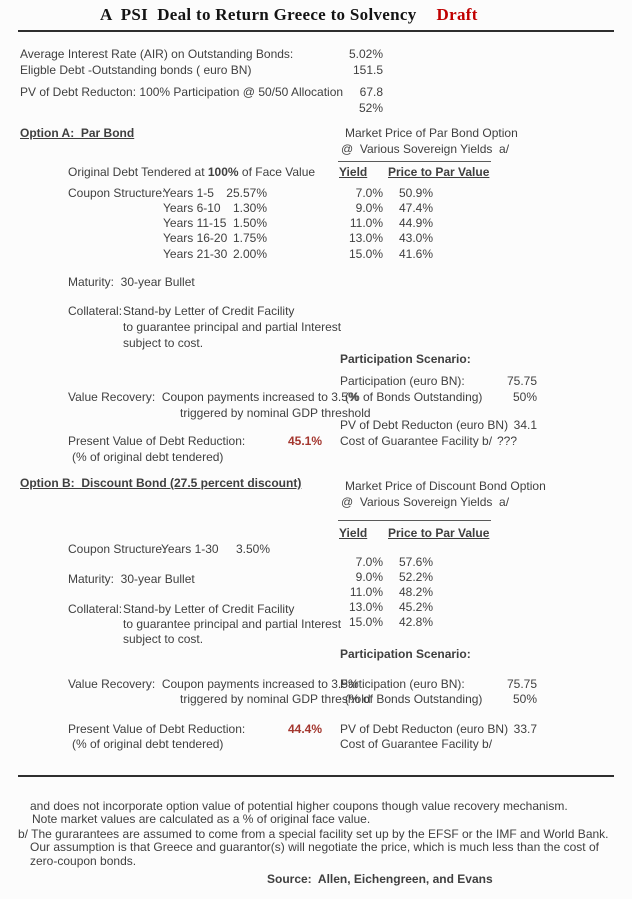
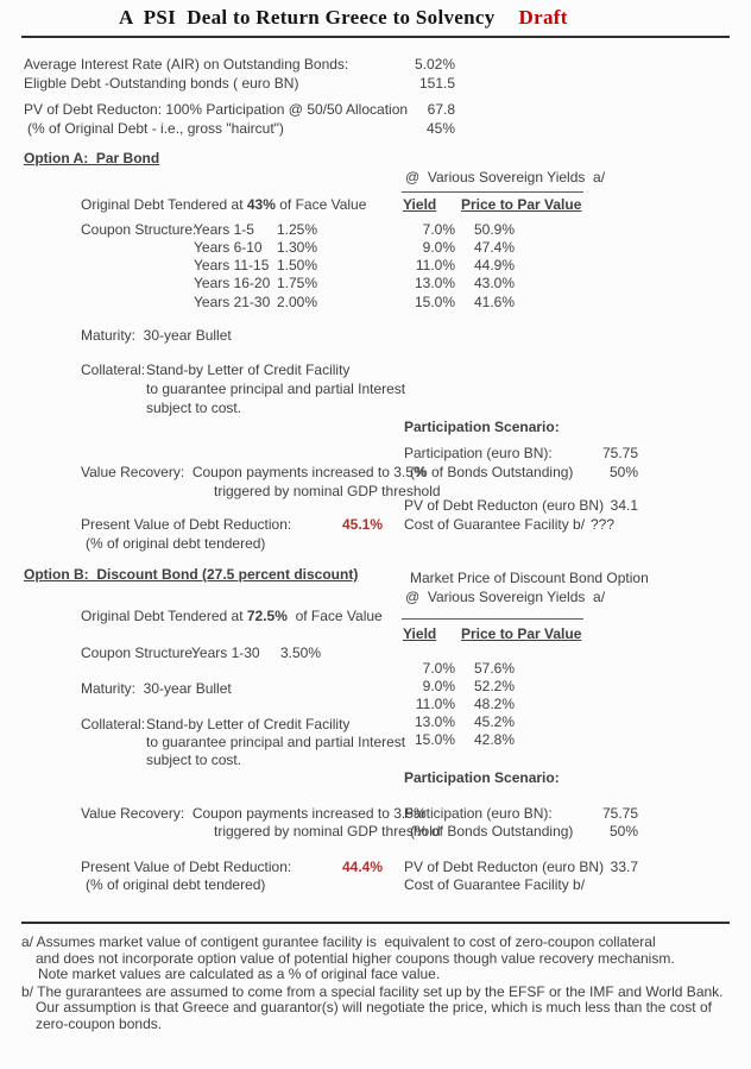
  A PSI Deal to Return Greece to Solvency Draft
  Average Interest Rate (AIR) on Outstanding Bonds:
  5.02%
  Eligble Debt -Outstanding bonds ( euro BN)
  151.5
  PV of Debt Reducton: 100% Participation @ 50/50 Allocation
  67.8
+ (% of Original Debt - i.e., gross "haircut")
- 52%
+ 45%
  Option A: Par Bond
- Market Price of Par Bond Option
  @ Various Sovereign Yields a/
- Original Debt Tendered at 100% of Face Value
+ Original Debt Tendered at 43% of Face Value
  Yield
  Price to Par Value
  Coupon Structure:
  Years 1-5
- 25.57%
+ 1.25%
  Years 6-10
  1.30%
  Years 11-15
  1.50%
  Years 16-20
  1.75%
  Years 21-30
  2.00%
  7.0%
  50.9%
  9.0%
  47.4%
  11.0%
  44.9%
  13.0%
  43.0%
  15.0%
  41.6%
  Maturity: 30-year Bullet
  Collateral:
  Stand-by Letter of Credit Facility
  to guarantee principal and partial Interest
  subject to cost.
  Participation Scenario:
  Participation (euro BN):
  75.75
  (% of Bonds Outstanding)
  50%
  PV of Debt Reducton (euro BN)
  34.1
  Cost of Guarantee Facility b/
  ???
  Value Recovery: Coupon payments increased to 3.5%
  triggered by nominal GDP threshold
  Present Value of Debt Reduction:
  45.1%
  (% of original debt tendered)
  Option B: Discount Bond (27.5 percent discount)
  Market Price of Discount Bond Option
  @ Various Sovereign Yields a/
+ Original Debt Tendered at 72.5% of Face Value
  Yield
  Price to Par Value
  Coupon Structure:
  Years 1-30
  3.50%
  Maturity: 30-year Bullet
  Collateral:
  Stand-by Letter of Credit Facility
  to guarantee principal and partial Interest
  subject to cost.
  7.0%
  57.6%
  9.0%
  52.2%
  11.0%
  48.2%
  13.0%
  45.2%
  15.0%
  42.8%
  Participation Scenario:
  Participation (euro BN):
  75.75
  (% of Bonds Outstanding)
  50%
  PV of Debt Reducton (euro BN)
  33.7
  Cost of Guarantee Facility b/
  Value Recovery: Coupon payments increased to 3.5%
  triggered by nominal GDP threshold
  Present Value of Debt Reduction:
  44.4%
  (% of original debt tendered)
+ a/ Assumes market value of contigent gurantee facility is equivalent to cost of zero-coupon collateral
  and does not incorporate option value of potential higher coupons though value recovery mechanism.
  Note market values are calculated as a % of original face value.
  b/ The gurarantees are assumed to come from a special facility set up by the EFSF or the IMF and World Bank.
  Our assumption is that Greece and guarantor(s) will negotiate the price, which is much less than the cost of
  zero-coupon bonds.
- Source: Allen, Eichengreen, and Evans
